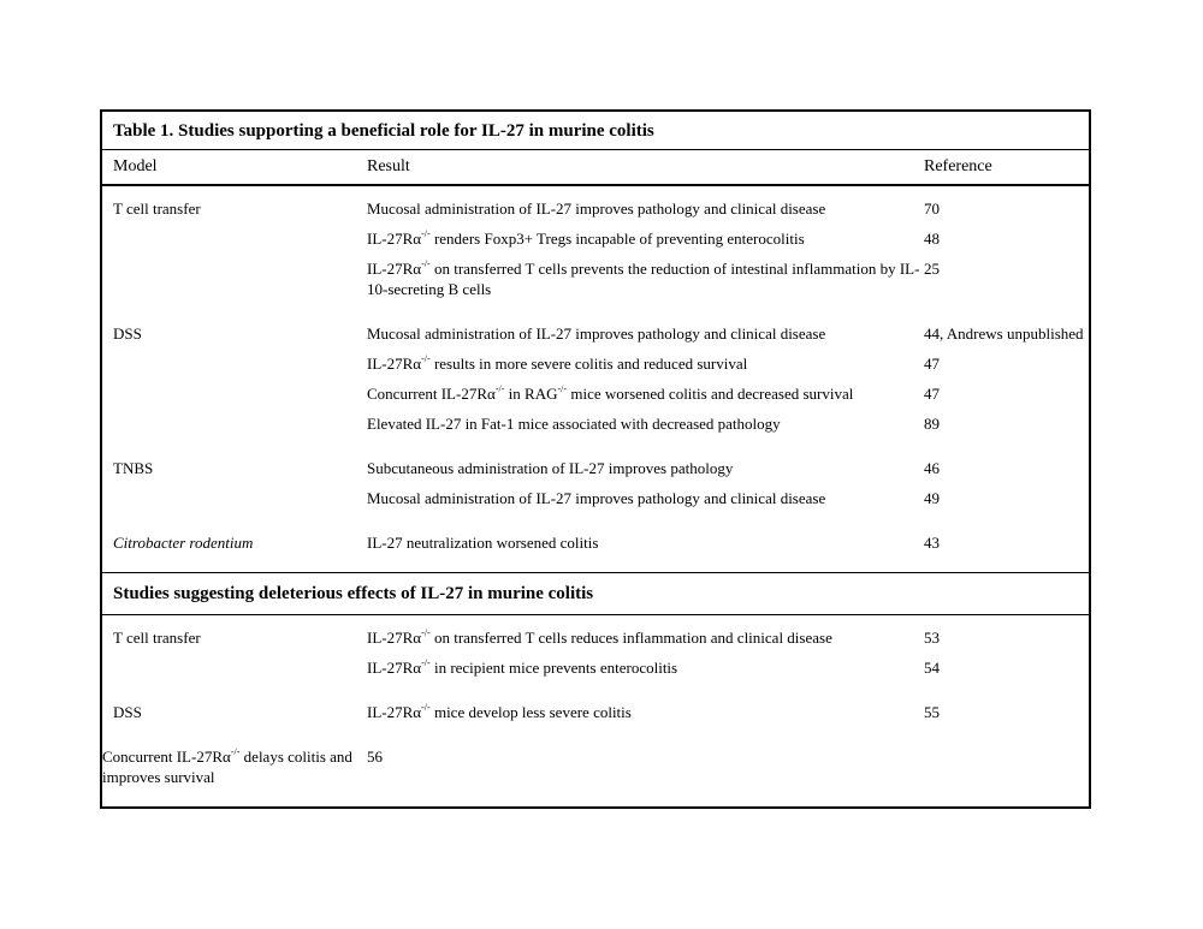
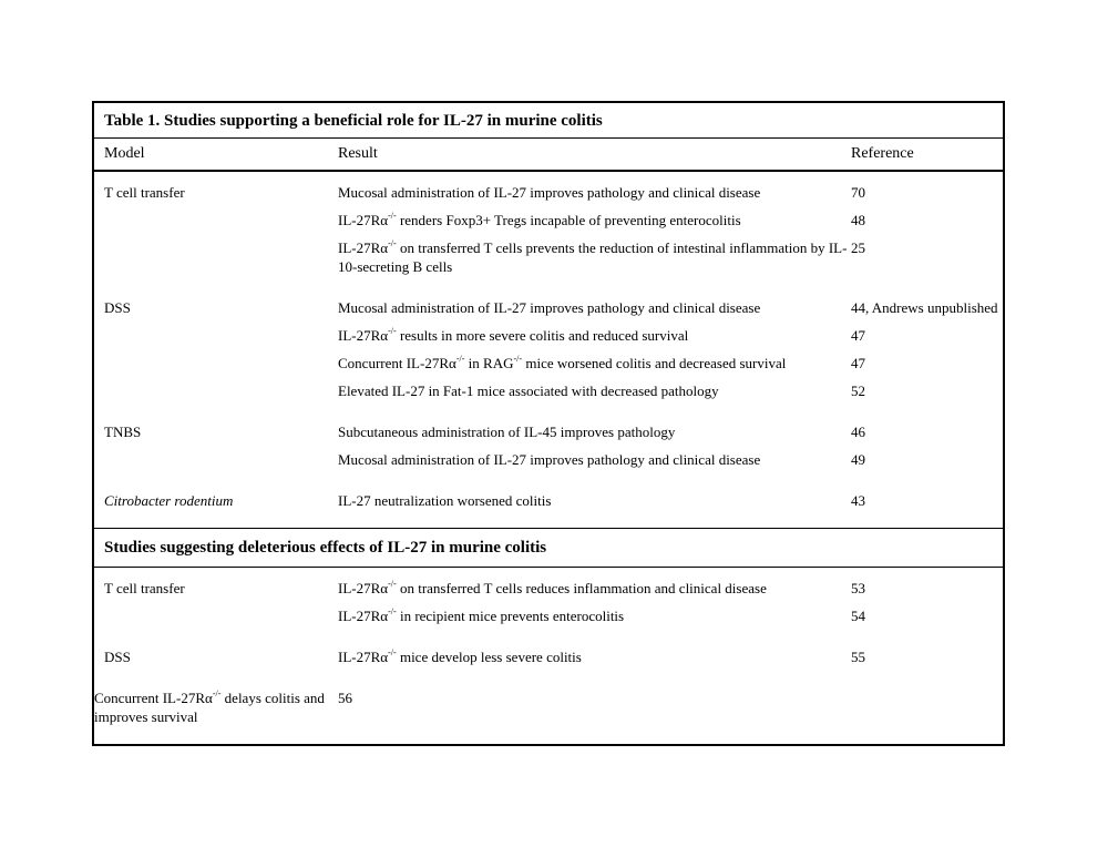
  Table 1. Studies supporting a beneficial role for IL-27 in murine colitis
  Model
  Result
  Reference
  T cell transfer
  Mucosal administration of IL-27 improves pathology and clinical disease
  70
  IL-27Rα-/- renders Foxp3+ Tregs incapable of preventing enterocolitis
  48
  IL-27Rα-/- on transferred T cells prevents the reduction of intestinal inflammation by IL-10-secreting B cells
  25
  DSS
  Mucosal administration of IL-27 improves pathology and clinical disease
  44, Andrews unpublished
  IL-27Rα-/- results in more severe colitis and reduced survival
  47
  Concurrent IL-27Rα-/- in RAG-/- mice worsened colitis and decreased survival
  47
  Elevated IL-27 in Fat-1 mice associated with decreased pathology
- 89
+ 52
  TNBS
- Subcutaneous administration of IL-27 improves pathology
+ Subcutaneous administration of IL-45 improves pathology
  46
  Mucosal administration of IL-27 improves pathology and clinical disease
  49
  Citrobacter rodentium
  IL-27 neutralization worsened colitis
  43
  Studies suggesting deleterious effects of IL-27 in murine colitis
  T cell transfer
  IL-27Rα-/- on transferred T cells reduces inflammation and clinical disease
  53
  IL-27Rα-/- in recipient mice prevents enterocolitis
  54
  DSS
  IL-27Rα-/- mice develop less severe colitis
  55
  Concurrent IL-27Rα-/- delays colitis and improves survival
  56
